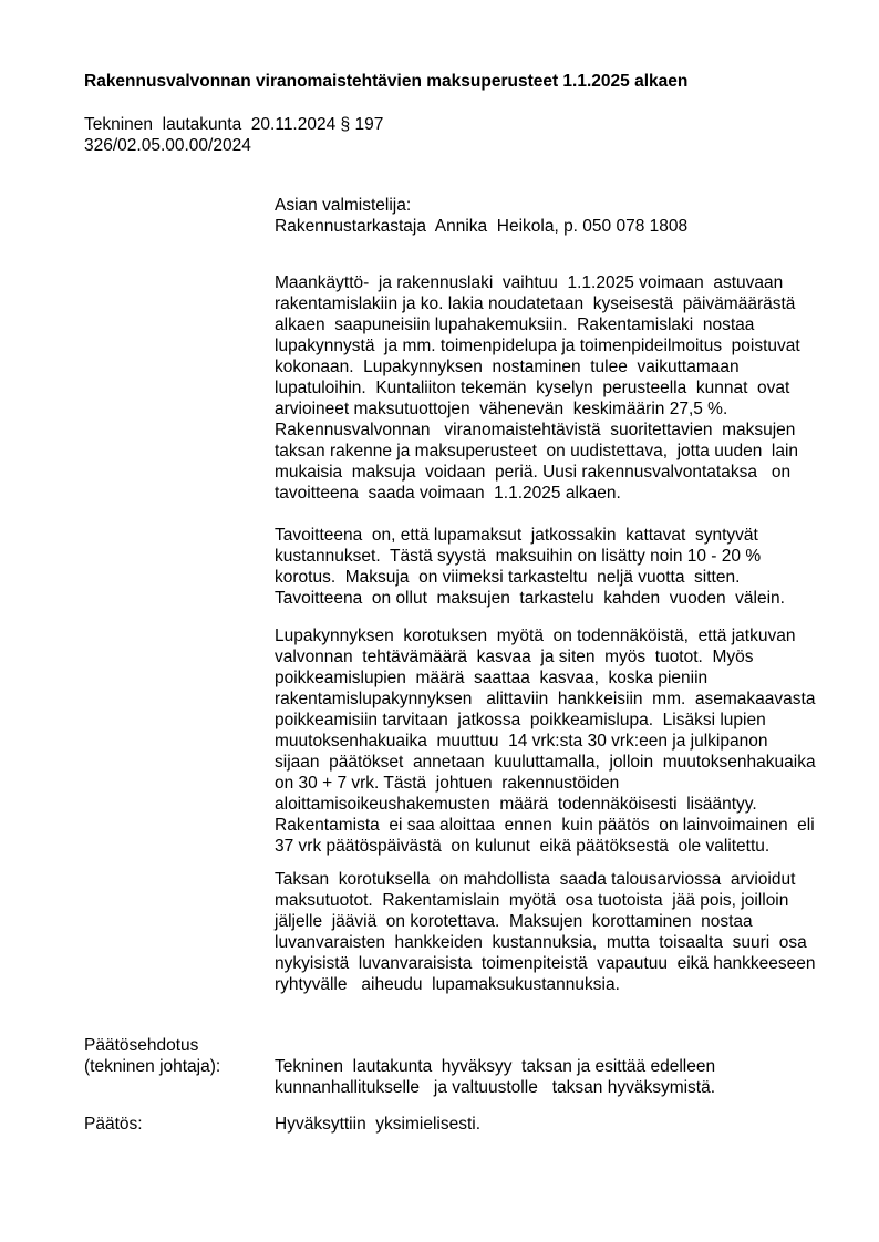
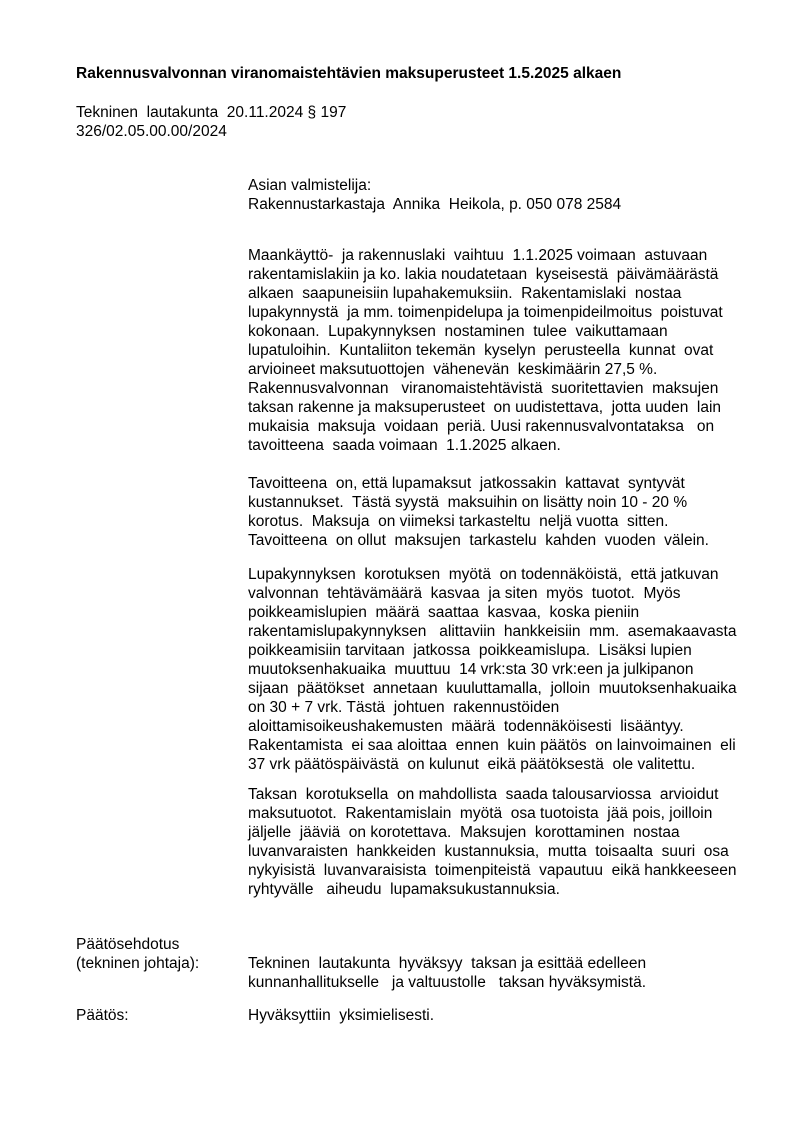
- Rakennusvalvonnan viranomaistehtävien maksuperusteet 1.1.2025 alkaen
+ Rakennusvalvonnan viranomaistehtävien maksuperusteet 1.5.2025 alkaen
  Tekninen lautakunta 20.11.2024 § 197
  326/02.05.00.00/2024
  Asian valmistelija:
- Rakennustarkastaja Annika Heikola, p. 050 078 1808
+ Rakennustarkastaja Annika Heikola, p. 050 078 2584
  Maankäyttö- ja rakennuslaki vaihtuu 1.1.2025 voimaan astuvaan
  rakentamislakiin ja ko. lakia noudatetaan kyseisestä päivämäärästä
  alkaen saapuneisiin lupahakemuksiin. Rakentamislaki nostaa
  lupakynnystä ja mm. toimenpidelupa ja toimenpideilmoitus poistuvat
  kokonaan. Lupakynnyksen nostaminen tulee vaikuttamaan
  lupatuloihin. Kuntaliiton tekemän kyselyn perusteella kunnat ovat
  arvioineet maksutuottojen vähenevän keskimäärin 27,5 %.
  Rakennusvalvonnan viranomaistehtävistä suoritettavien maksujen
  taksan rakenne ja maksuperusteet on uudistettava, jotta uuden lain
  mukaisia maksuja voidaan periä. Uusi rakennusvalvontataksa on
  tavoitteena saada voimaan 1.1.2025 alkaen.
  Tavoitteena on, että lupamaksut jatkossakin kattavat syntyvät
  kustannukset. Tästä syystä maksuihin on lisätty noin 10 - 20 %
  korotus. Maksuja on viimeksi tarkasteltu neljä vuotta sitten.
  Tavoitteena on ollut maksujen tarkastelu kahden vuoden välein.
  Lupakynnyksen korotuksen myötä on todennäköistä, että jatkuvan
  valvonnan tehtävämäärä kasvaa ja siten myös tuotot. Myös
  poikkeamislupien määrä saattaa kasvaa, koska pieniin
  rakentamislupakynnyksen alittaviin hankkeisiin mm. asemakaavasta
  poikkeamisiin tarvitaan jatkossa poikkeamislupa. Lisäksi lupien
  muutoksenhakuaika muuttuu 14 vrk:sta 30 vrk:een ja julkipanon
  sijaan päätökset annetaan kuuluttamalla, jolloin muutoksenhakuaika
  on 30 + 7 vrk. Tästä johtuen rakennustöiden
  aloittamisoikeushakemusten määrä todennäköisesti lisääntyy.
  Rakentamista ei saa aloittaa ennen kuin päätös on lainvoimainen eli
  37 vrk päätöspäivästä on kulunut eikä päätöksestä ole valitettu.
  Taksan korotuksella on mahdollista saada talousarviossa arvioidut
  maksutuotot. Rakentamislain myötä osa tuotoista jää pois, joilloin
  jäljelle jääviä on korotettava. Maksujen korottaminen nostaa
  luvanvaraisten hankkeiden kustannuksia, mutta toisaalta suuri osa
  nykyisistä luvanvaraisista toimenpiteistä vapautuu eikä hankkeeseen
  ryhtyvälle aiheudu lupamaksukustannuksia.
  Päätösehdotus
  (tekninen johtaja):
  Tekninen lautakunta hyväksyy taksan ja esittää edelleen
  kunnanhallitukselle ja valtuustolle taksan hyväksymistä.
  Päätös:
  Hyväksyttiin yksimielisesti.
